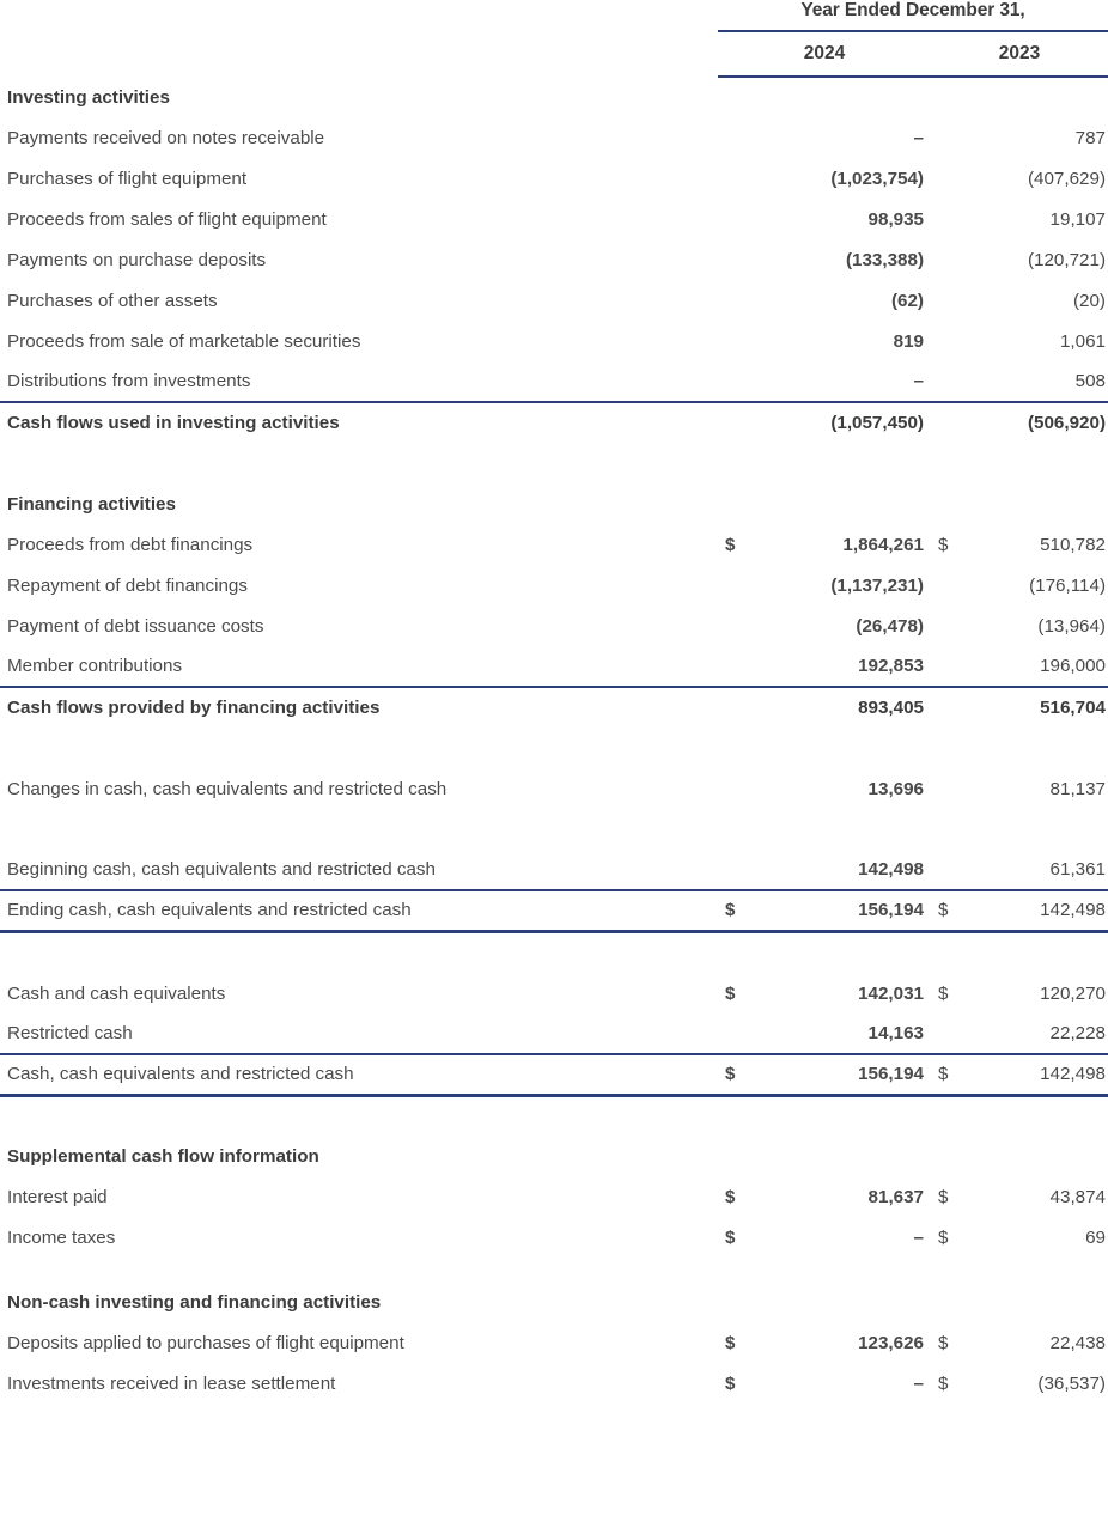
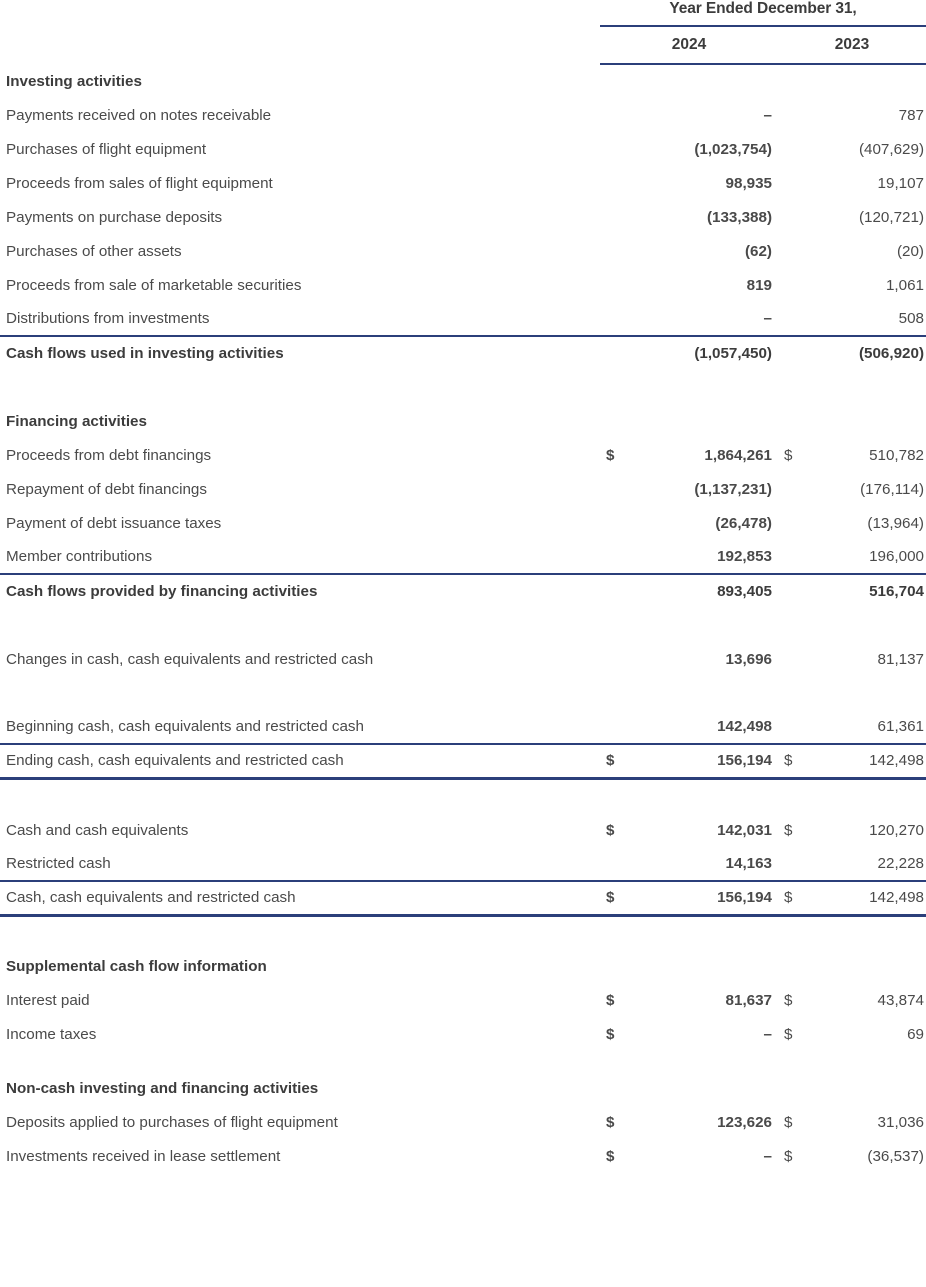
  	Year Ended December 31,
  	2024	2023
  Investing activities
  Payments received on notes receivable		–		787
  Purchases of flight equipment		(1,023,754)		(407,629)
  Proceeds from sales of flight equipment		98,935		19,107
  Payments on purchase deposits		(133,388)		(120,721)
  Purchases of other assets		(62)		(20)
  Proceeds from sale of marketable securities		819		1,061
  Distributions from investments		–		508
  Cash flows used in investing activities		(1,057,450)		(506,920)
  Financing activities
  Proceeds from debt financings	$	1,864,261	$	510,782
  Repayment of debt financings		(1,137,231)		(176,114)
- Payment of debt issuance costs		(26,478)		(13,964)
+ Payment of debt issuance taxes		(26,478)		(13,964)
  Member contributions		192,853		196,000
  Cash flows provided by financing activities		893,405		516,704
  Changes in cash, cash equivalents and restricted cash		13,696		81,137
  Beginning cash, cash equivalents and restricted cash		142,498		61,361
  Ending cash, cash equivalents and restricted cash	$	156,194	$	142,498
  Cash and cash equivalents	$	142,031	$	120,270
  Restricted cash		14,163		22,228
  Cash, cash equivalents and restricted cash	$	156,194	$	142,498
  Supplemental cash flow information
  Interest paid	$	81,637	$	43,874
  Income taxes	$	–	$	69
  Non-cash investing and financing activities
- Deposits applied to purchases of flight equipment	$	123,626	$	22,438
+ Deposits applied to purchases of flight equipment	$	123,626	$	31,036
  Investments received in lease settlement	$	–	$	(36,537)
